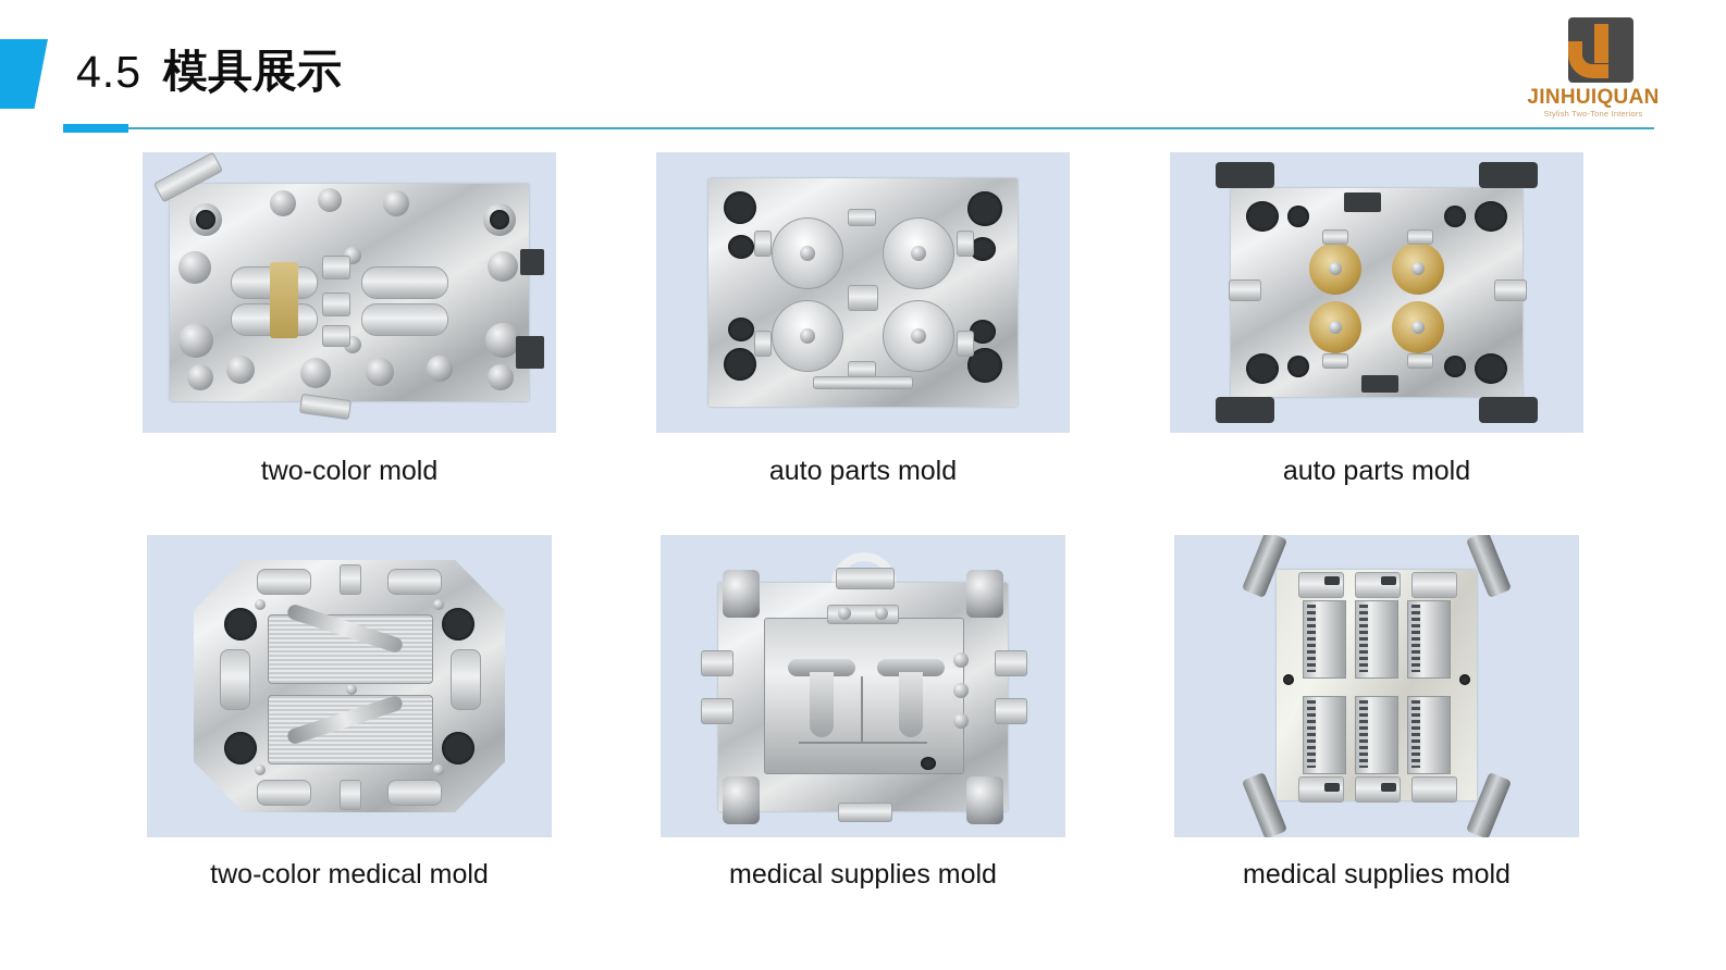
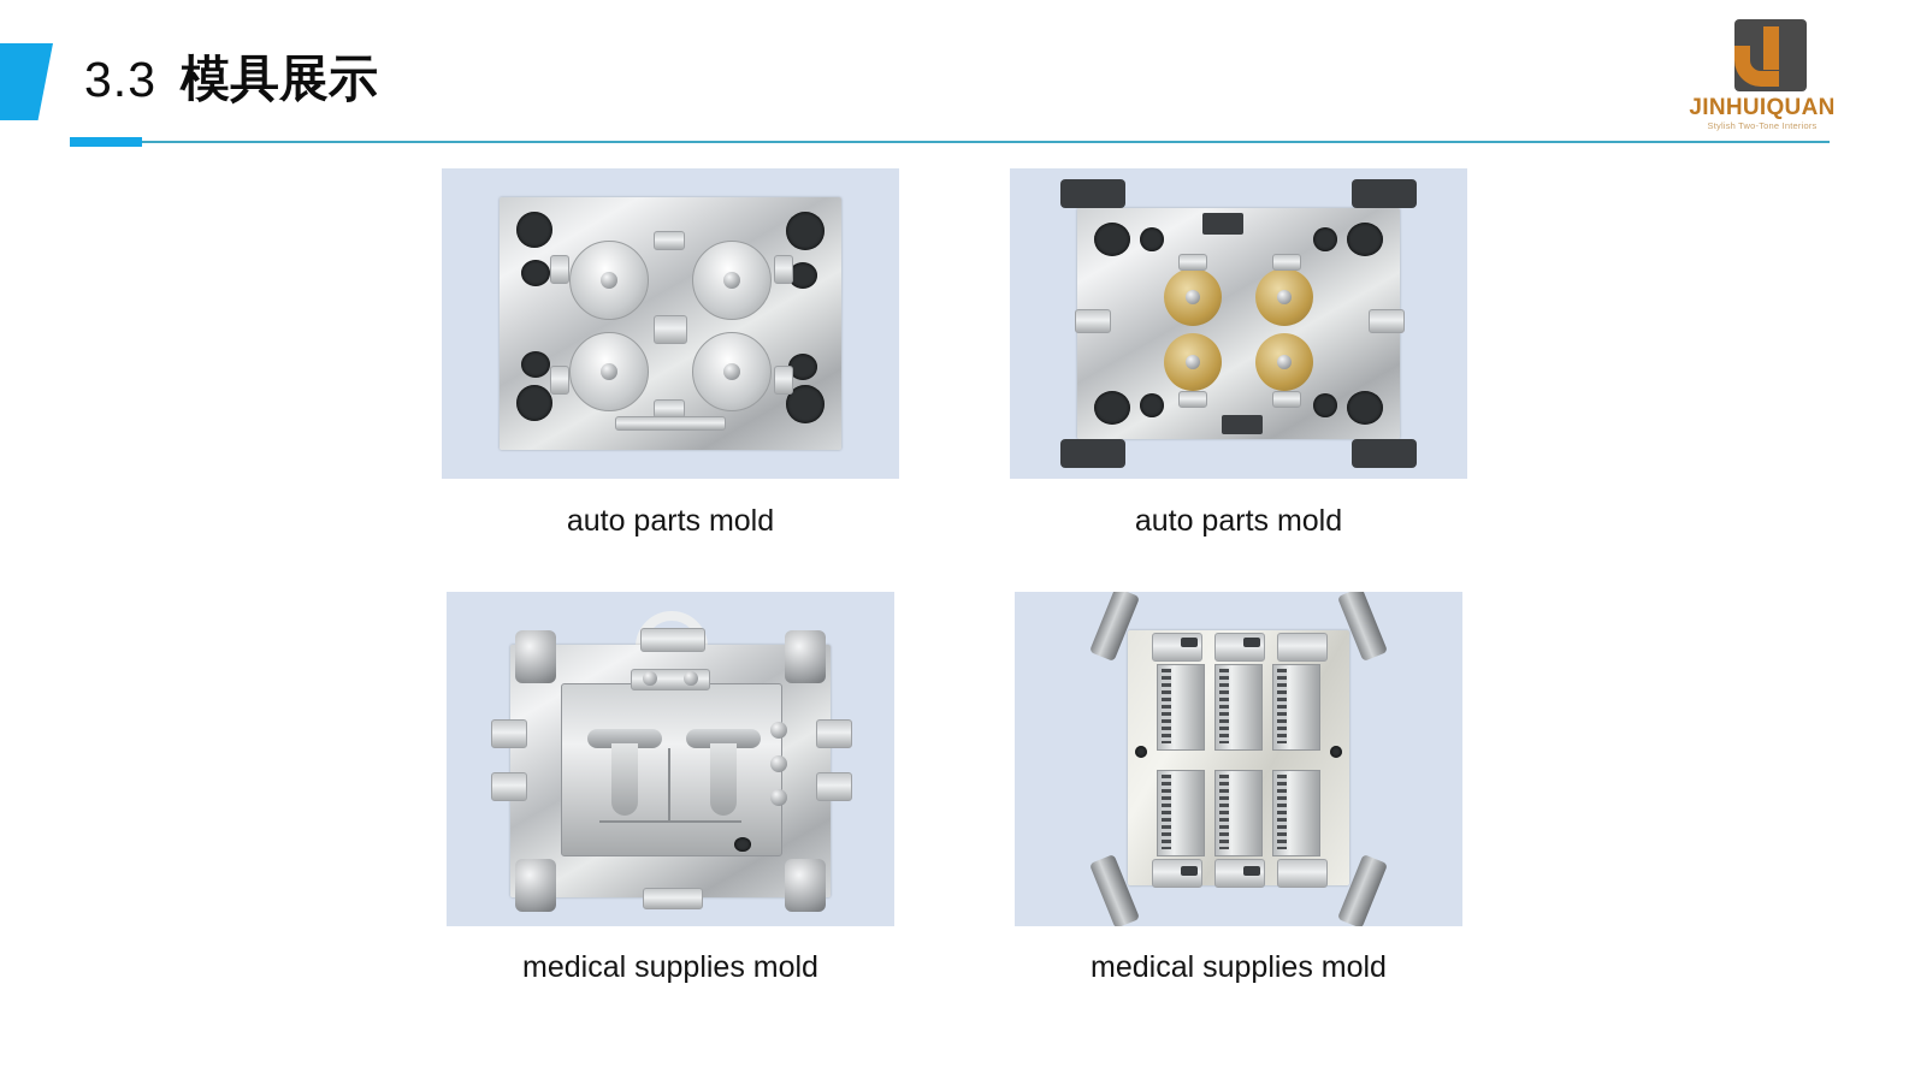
- 4.5
+ 3.3
  模具展示
  JINHUIQUAN
  Stylish Two-Tone Interiors
- two-color mold
  auto parts mold
  auto parts mold
- two-color medical mold
  medical supplies mold
  medical supplies mold
